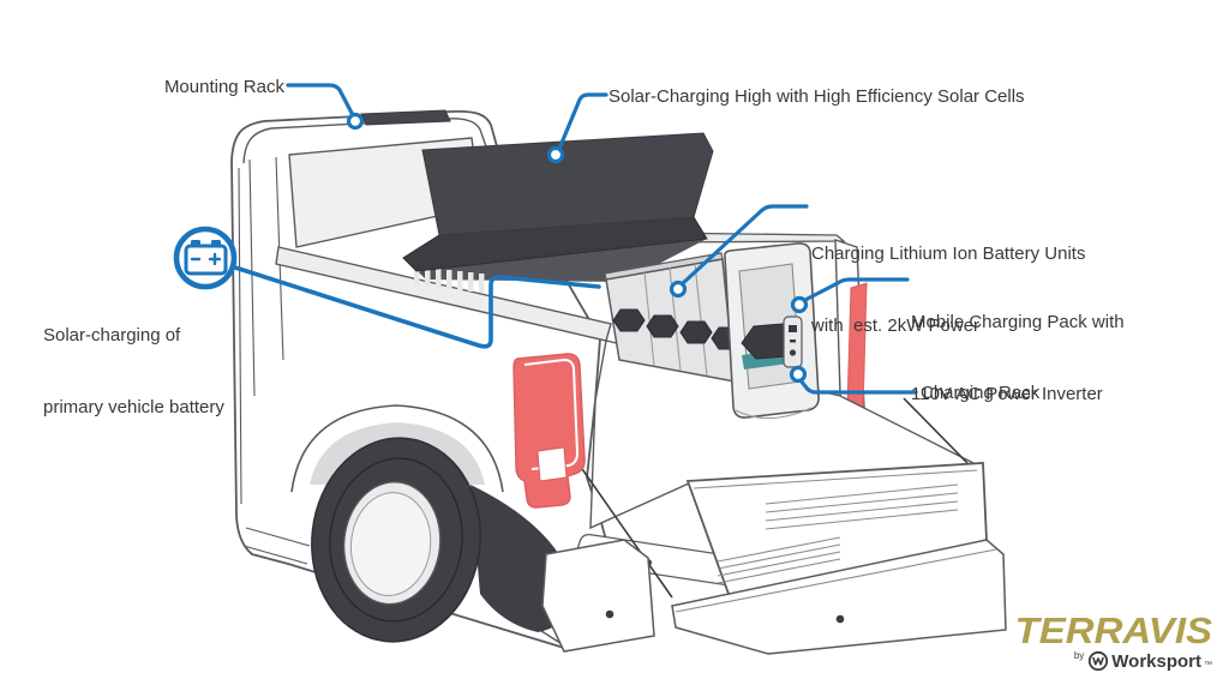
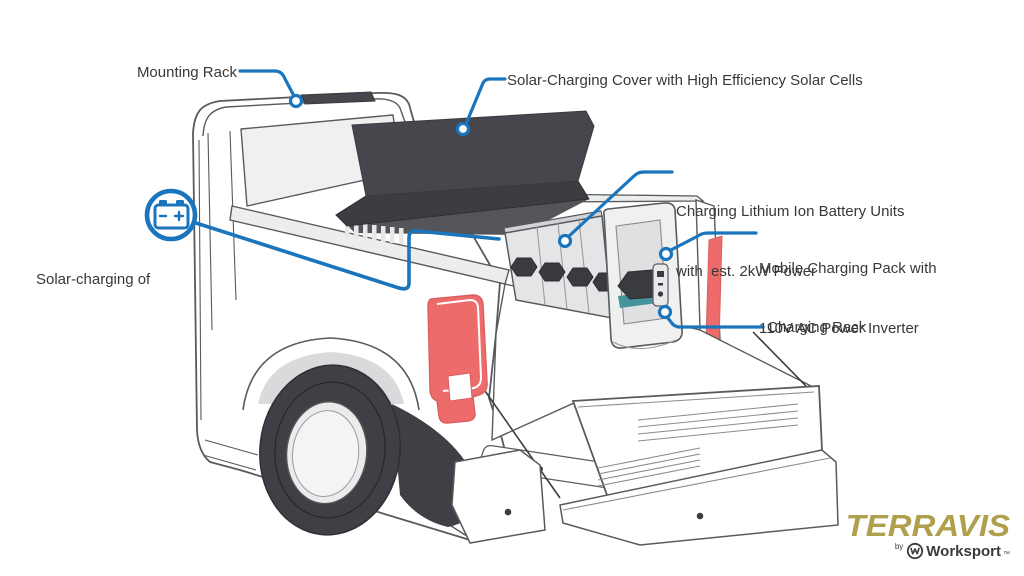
  Mounting Rack
- Solar-Charging High with High Efficiency Solar Cells
+ Solar-Charging Cover with High Efficiency Solar Cells
  Charging Lithium Ion Battery Units
  with est. 2kW Power
  Mobile Charging Pack with
  110V AC Power Inverter
  Charging Rack
  Solar-charging of
- primary vehicle battery
  TERRAVIS
  by
  Worksport
